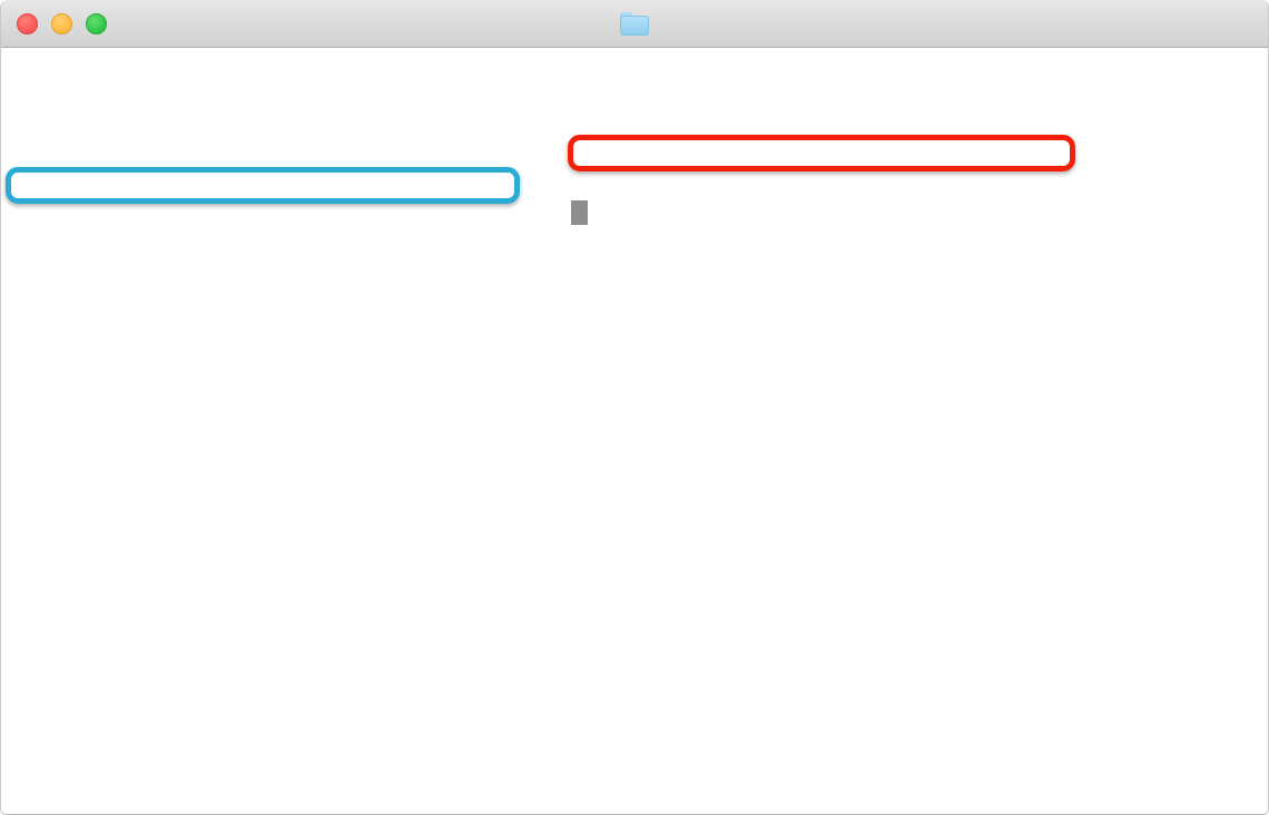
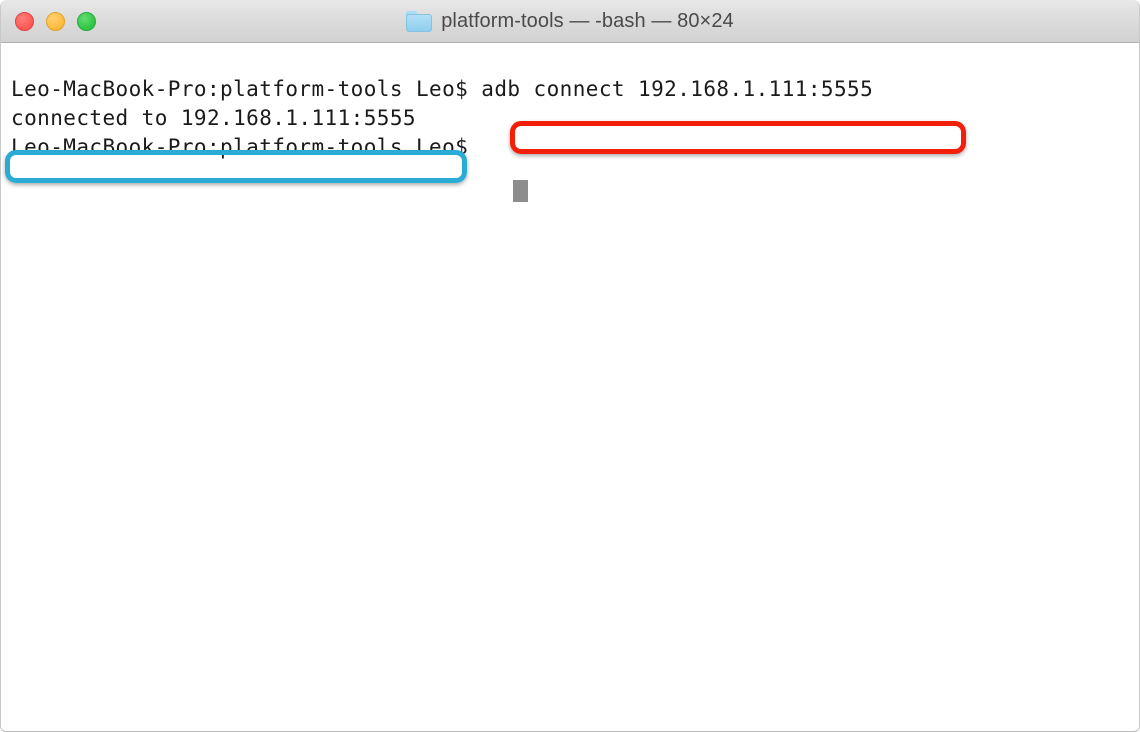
+ platform-tools — -bash — 80×24
+ Leo-MacBook-Pro:platform-tools Leo$ adb connect 192.168.1.111:5555
+ connected to 192.168.1.111:5555
+ Leo-MacBook-Pro:platform-tools Leo$
